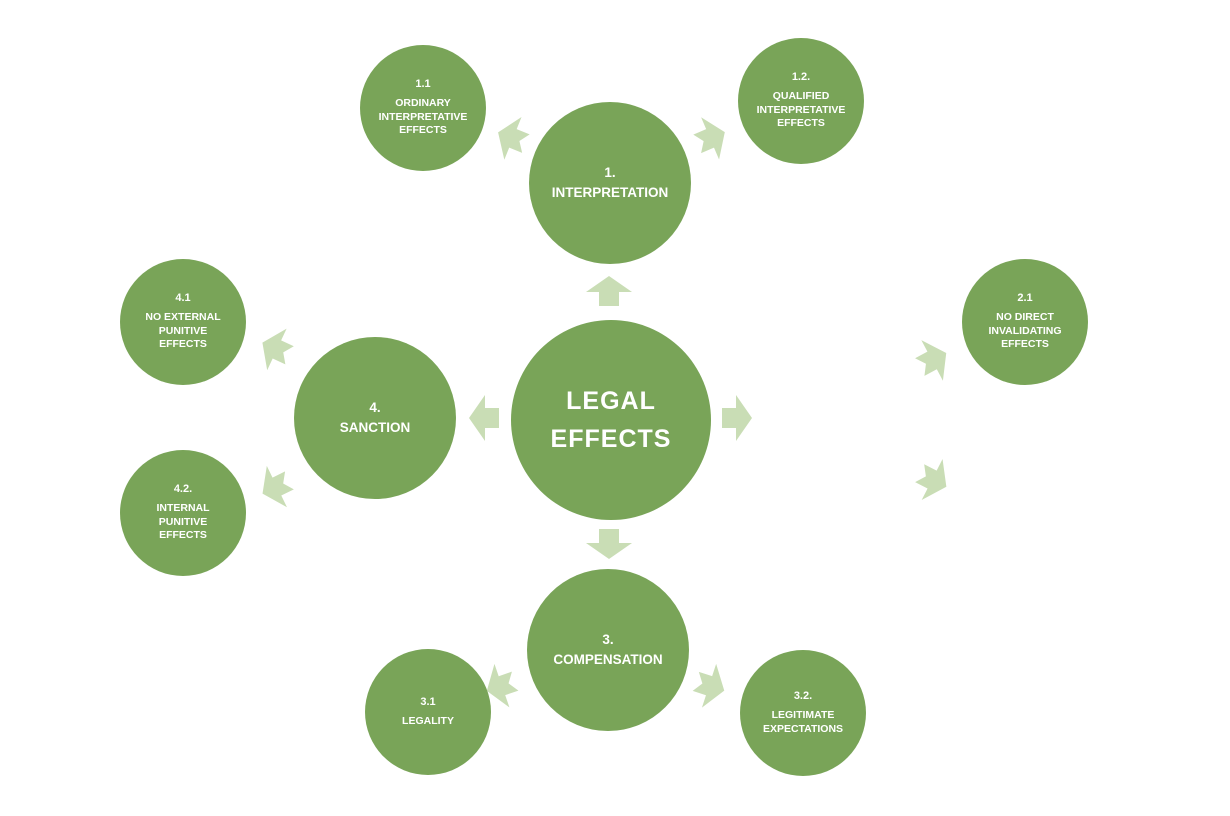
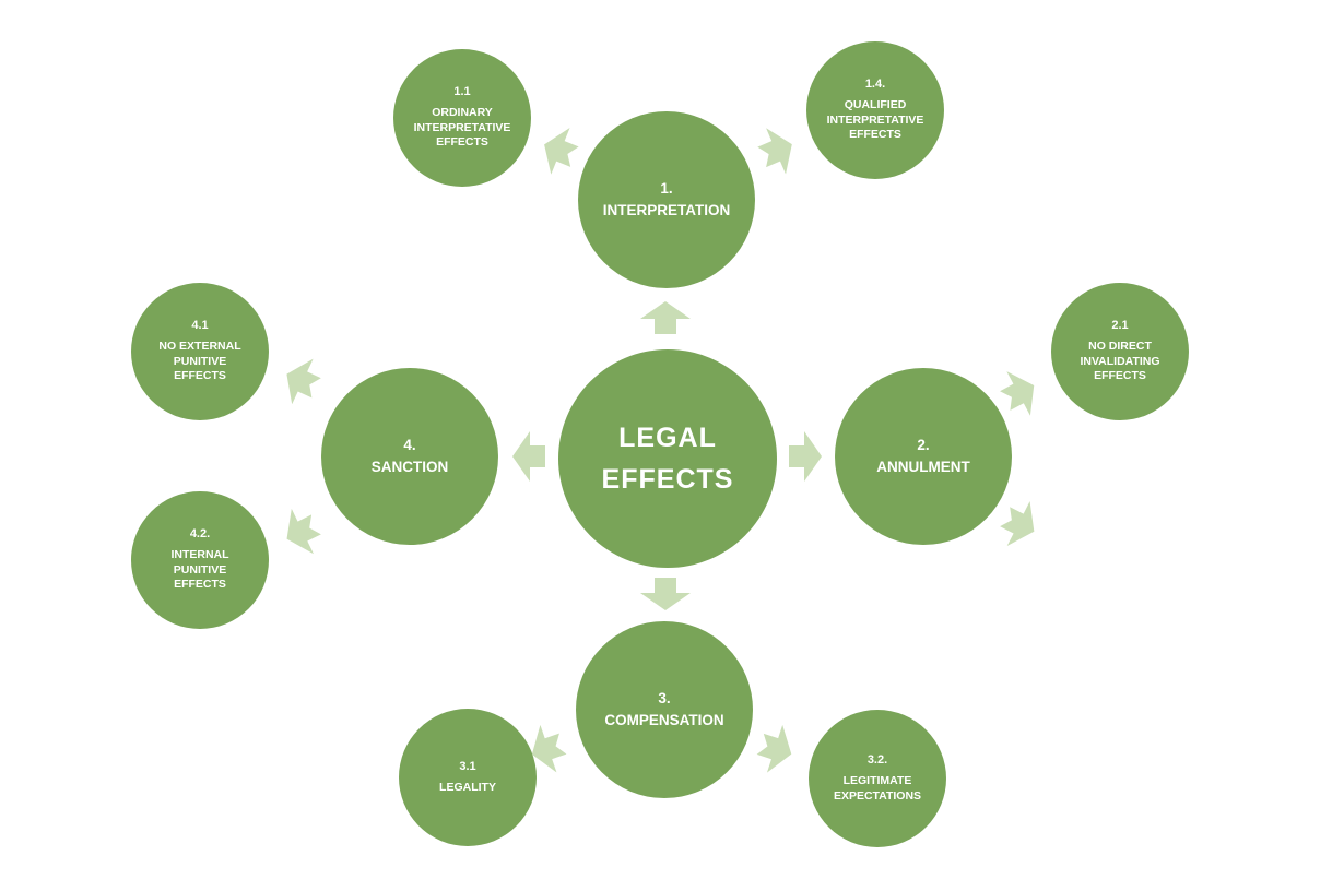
  LEGAL
  EFFECTS
  1.
  INTERPRETATION
+ 2.
+ ANNULMENT
  3.
  COMPENSATION
  4.
  SANCTION
  1.1
  ORDINARY INTERPRETATIVE EFFECTS
- 1.2.
+ 1.4.
  QUALIFIED INTERPRETATIVE EFFECTS
  2.1
  NO DIRECT INVALIDATING EFFECTS
  3.1
  LEGALITY
  3.2.
  LEGITIMATE EXPECTATIONS
  4.1
  NO EXTERNAL PUNITIVE EFFECTS
  4.2.
  INTERNAL PUNITIVE EFFECTS
